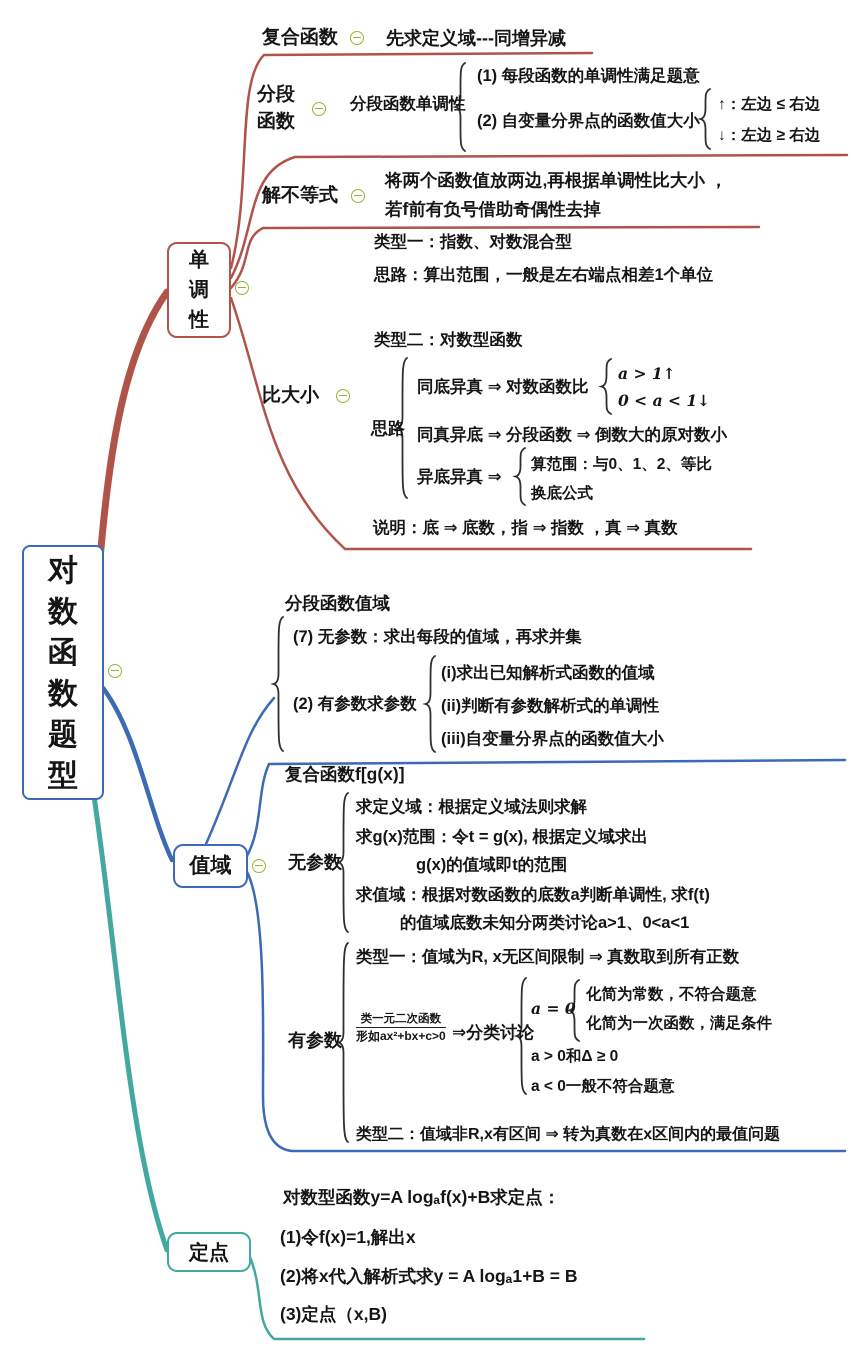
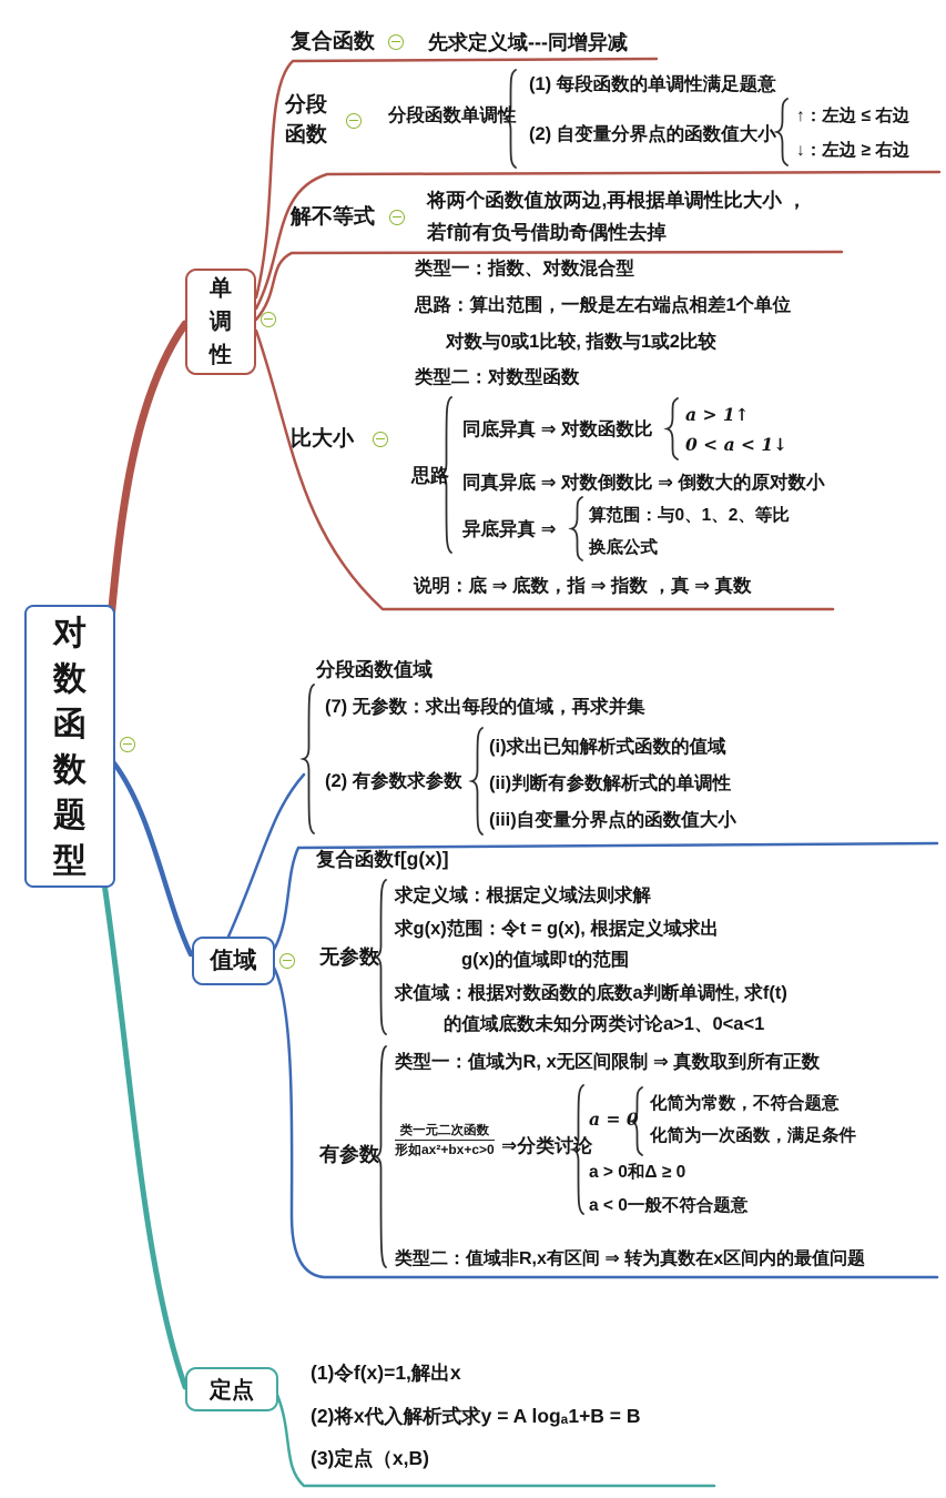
  对数函数题型
  单调性
  复合函数
  先求定义域---同增异减
  分段函数
  分段函数单调性
  (1) 每段函数的单调性满足题意
  (2) 自变量分界点的函数值大小
  ↑：左边 ≤ 右边
  ↓：左边 ≥ 右边
  解不等式
  将两个函数值放两边,再根据单调性比大小 ，
  若f前有负号借助奇偶性去掉
  比大小
  类型一：指数、对数混合型
  思路：算出范围，一般是左右端点相差1个单位
+ 对数与0或1比较, 指数与1或2比较
  类型二：对数型函数
  思路
  同底异真 ⇒ 对数函数比
  a > 1↑
  0 < a < 1↓
- 同真异底 ⇒ 分段函数 ⇒ 倒数大的原对数小
+ 同真异底 ⇒ 对数倒数比 ⇒ 倒数大的原对数小
  异底异真 ⇒
  算范围：与0、1、2、等比
  换底公式
  说明：底 ⇒ 底数，指 ⇒ 指数 ，真 ⇒ 真数
  值域
  分段函数值域
  (7) 无参数：求出每段的值域，再求并集
  (2) 有参数求参数
  (i)求出已知解析式函数的值域
  (ii)判断有参数解析式的单调性
  (iii)自变量分界点的函数值大小
  复合函数f[g(x)]
  无参数
  求定义域：根据定义域法则求解
  求g(x)范围：令t = g(x), 根据定义域求出
  g(x)的值域即t的范围
  求值域：根据对数函数的底数a判断单调性, 求f(t)
  的值域底数未知分两类讨论a>1、0<a<1
  有参数
  类型一：值域为R, x无区间限制 ⇒ 真数取到所有正数
  类一元二次函数
  形如ax²+bx+c>0
  ⇒分类讨论
  a = 0
  化简为常数，不符合题意
  化简为一次函数，满足条件
  a > 0和Δ ≥ 0
  a < 0一般不符合题意
  类型二：值域非R,x有区间 ⇒ 转为真数在x区间内的最值问题
  定点
- 对数型函数y=A logₐf(x)+B求定点：
  (1)令f(x)=1,解出x
  (2)将x代入解析式求y = A logₐ1+B = B
  (3)定点（x,B)
